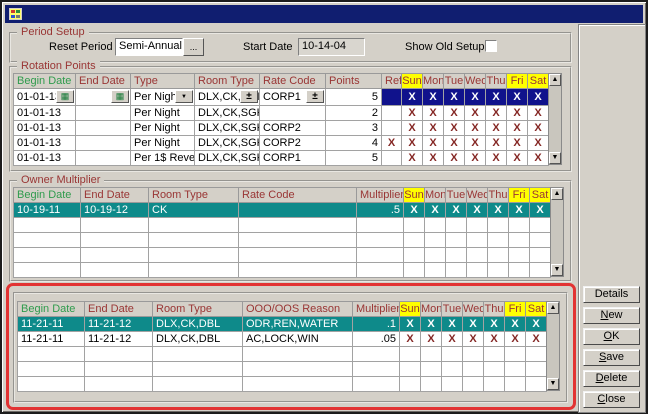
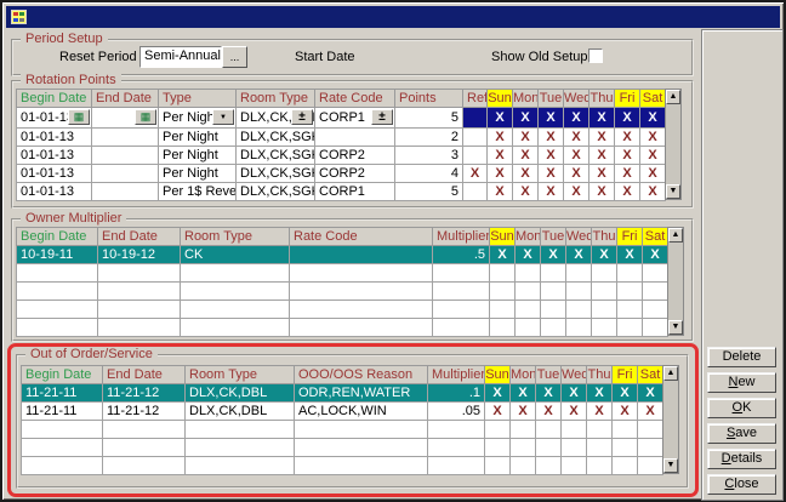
  Period Setup
  Reset Period
  Semi-Annual
  ...
  Start Date
- 10-14-04
  Show Old Setup
  Rotation Points
  Begin Date	End Date	Type	Room Type	Rate Code	Points	Ref	Sun	Mon	Tue	Wed	Thu	Fri	Sat
  01-01-1 ▦	▦	Per Nigh	DLX,CKI ±	CORP1 ±	5		X	X	X	X	X	X	X
  01-01-13		Per Night	DLX,CK,SG		2		X	X	X	X	X	X	X
  01-01-13		Per Night	DLX,CK,SG	CORP2	3		X	X	X	X	X	X	X
  01-01-13		Per Night	DLX,CK,SG	CORP2	4	X	X	X	X	X	X	X	X
  01-01-13		Per 1$ Reve	DLX,CK,SG	CORP1	5		X	X	X	X	X	X	X
  Owner Multiplier
  Begin Date	End Date	Room Type	Rate Code	Multiplier	Sun	Mon	Tue	Wed	Thu	Fri	Sat
  10-19-11	10-19-12	CK		.5	X	X	X	X	X	X	X
+ Out of Order/Service
  Begin Date	End Date	Room Type	OOO/OOS Reason	Multiplier	Sun	Mon	Tue	Wed	Thu	Fri	Sat
  11-21-11	11-21-12	DLX,CK,DBL	ODR,REN,WATER	.1	X	X	X	X	X	X	X
  11-21-11	11-21-12	DLX,CK,DBL	AC,LOCK,WIN	.05	X	X	X	X	X	X	X
- Details
+ Delete
  New
  OK
  Save
- Delete
+ Details
  Close
